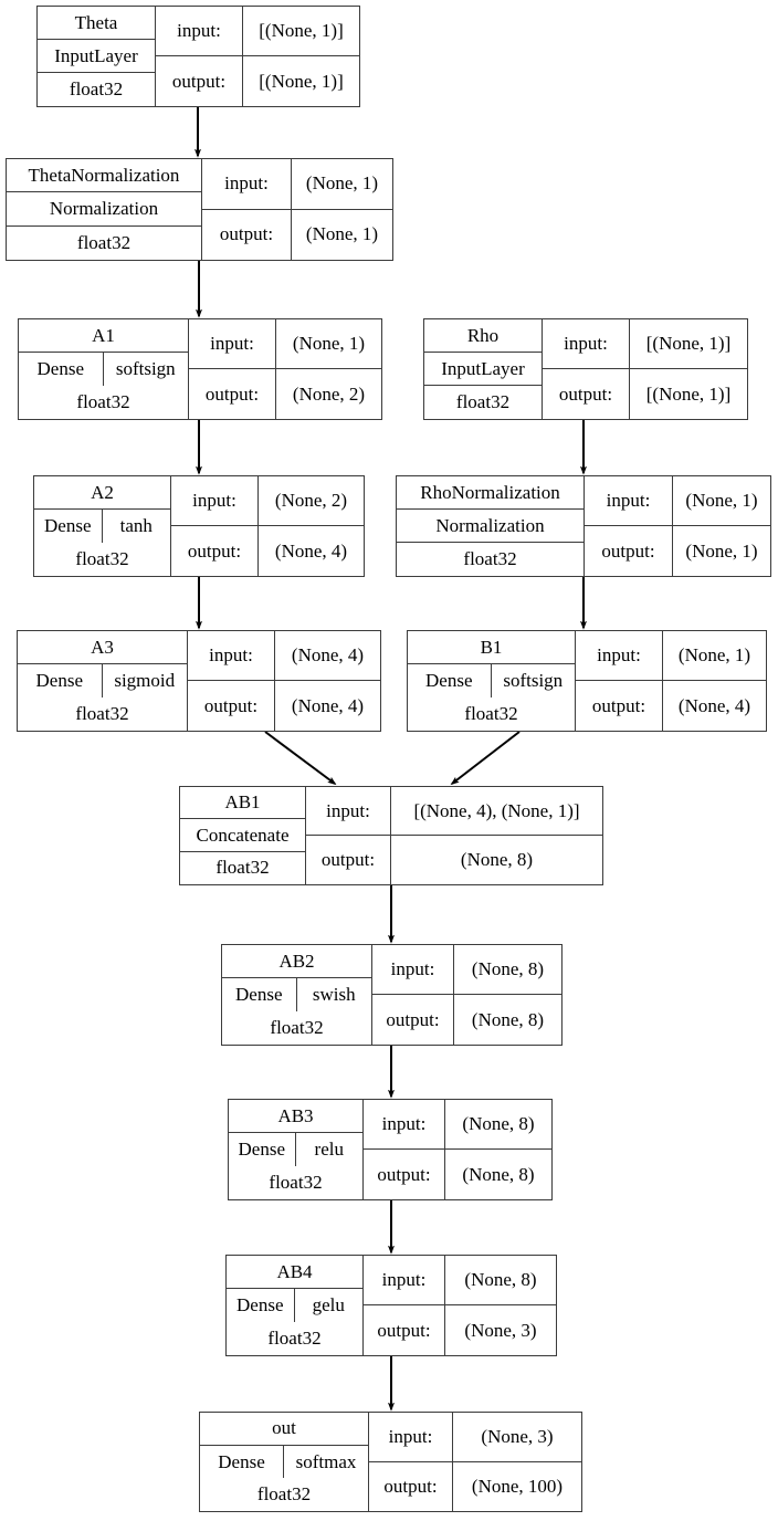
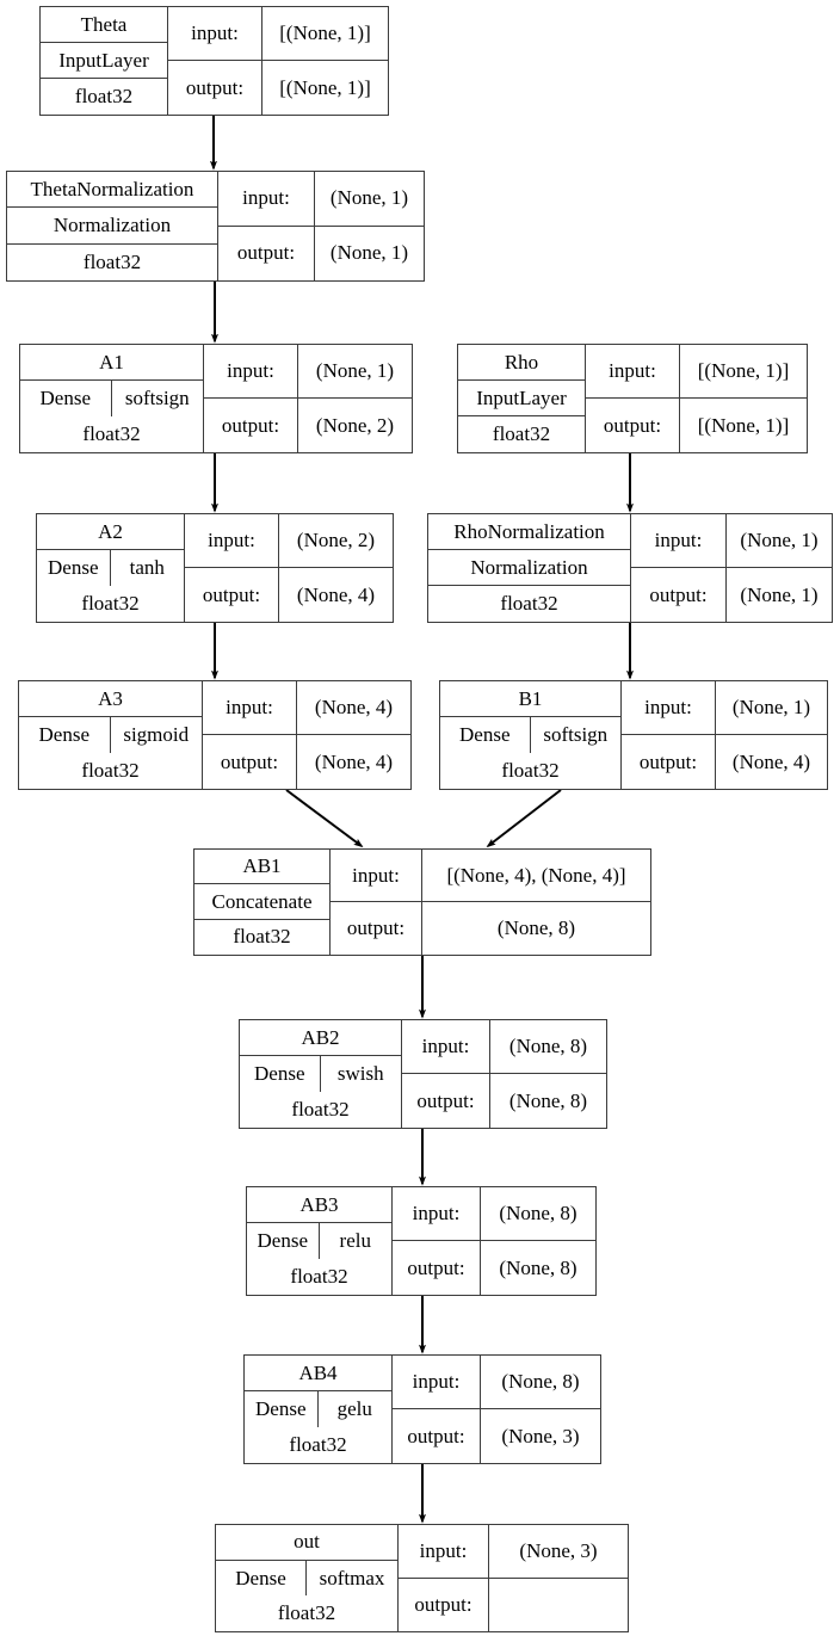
  Theta
  InputLayer
  float32
  input:
  output:
  [(None, 1)]
  [(None, 1)]
  ThetaNormalization
  Normalization
  float32
  input:
  output:
  (None, 1)
  (None, 1)
  A1
  Dense
  softsign
  float32
  input:
  output:
  (None, 1)
  (None, 2)
  Rho
  InputLayer
  float32
  input:
  output:
  [(None, 1)]
  [(None, 1)]
  A2
  Dense
  tanh
  float32
  input:
  output:
  (None, 2)
  (None, 4)
  RhoNormalization
  Normalization
  float32
  input:
  output:
  (None, 1)
  (None, 1)
  A3
  Dense
  sigmoid
  float32
  input:
  output:
  (None, 4)
  (None, 4)
  B1
  Dense
  softsign
  float32
  input:
  output:
  (None, 1)
  (None, 4)
  AB1
  Concatenate
  float32
  input:
  output:
- [(None, 4), (None, 1)]
+ [(None, 4), (None, 4)]
  (None, 8)
  AB2
  Dense
  swish
  float32
  input:
  output:
  (None, 8)
  (None, 8)
  AB3
  Dense
  relu
  float32
  input:
  output:
  (None, 8)
  (None, 8)
  AB4
  Dense
  gelu
  float32
  input:
  output:
  (None, 8)
  (None, 3)
  out
  Dense
  softmax
  float32
  input:
  output:
  (None, 3)
- (None, 100)
